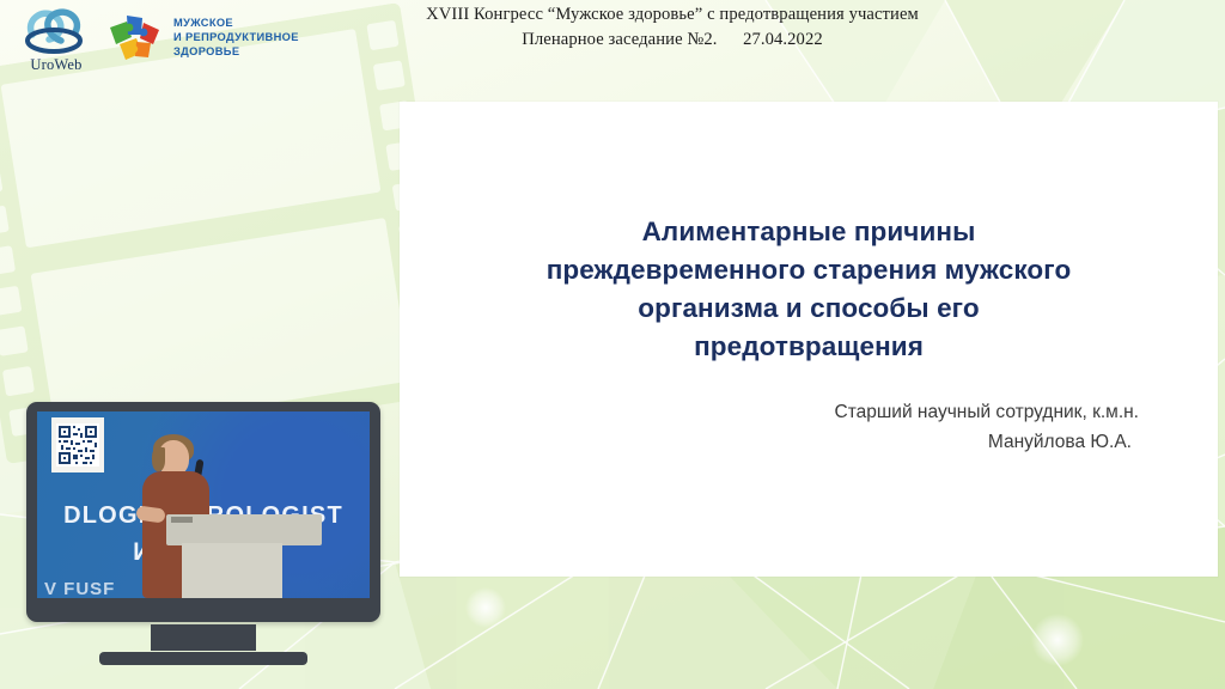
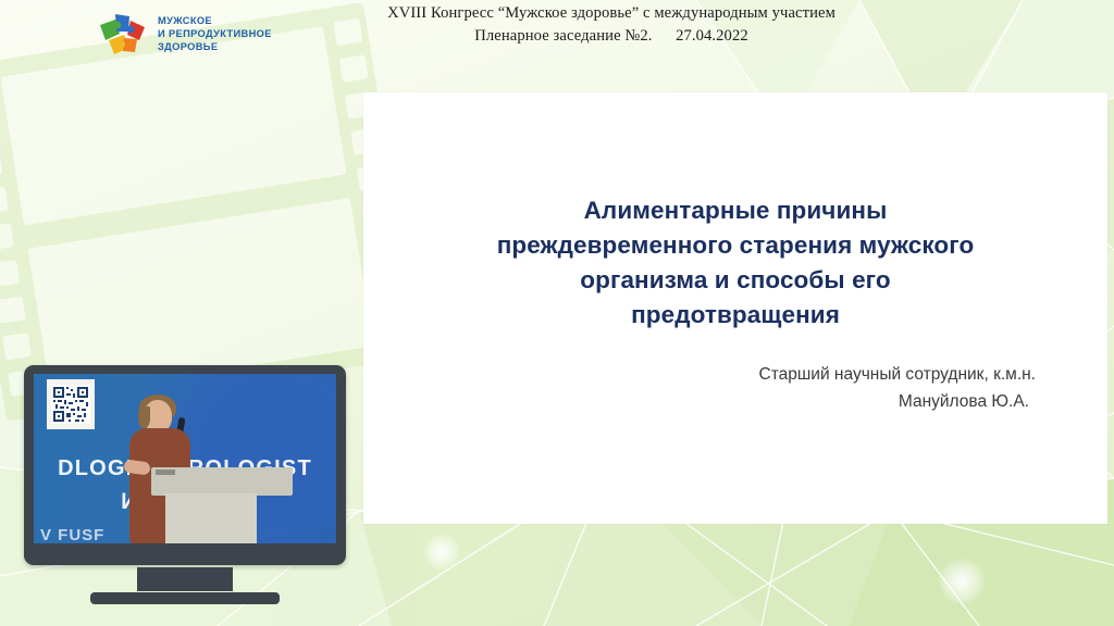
- UroWeb
  МУЖСКОЕ
  И РЕПРОДУКТИВНОЕ
  ЗДОРОВЬЕ
- XVIII Конгресс “Мужское здоровье” с предотвращения участием
+ XVIII Конгресс “Мужское здоровье” с международным участием
  Пленарное заседание №2. 27.04.2022
  Алиментарные причины
  преждевременного старения мужского
  организма и способы его
  предотвращения
  Старший научный сотрудник, к.м.н.
  Мануйлова Ю.А.
  V FUSF
